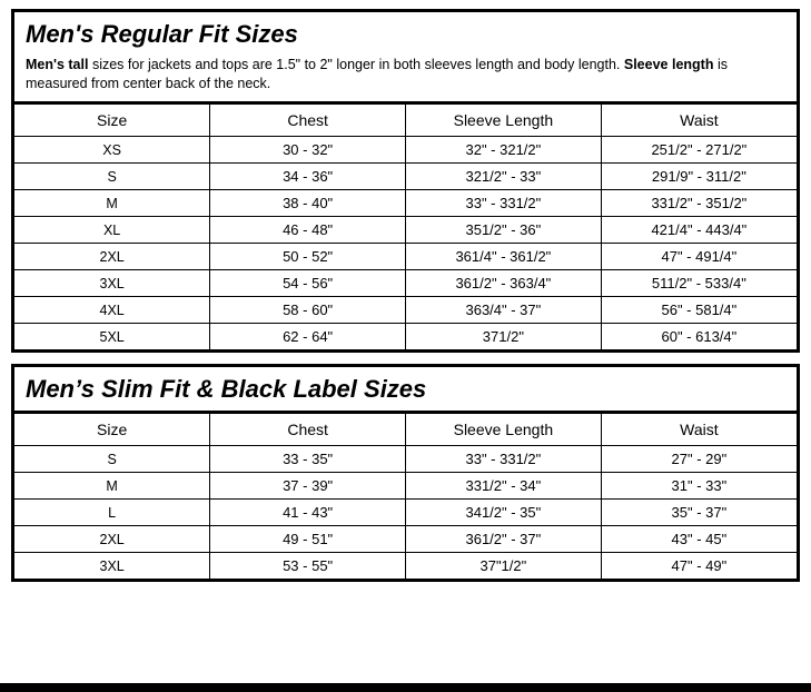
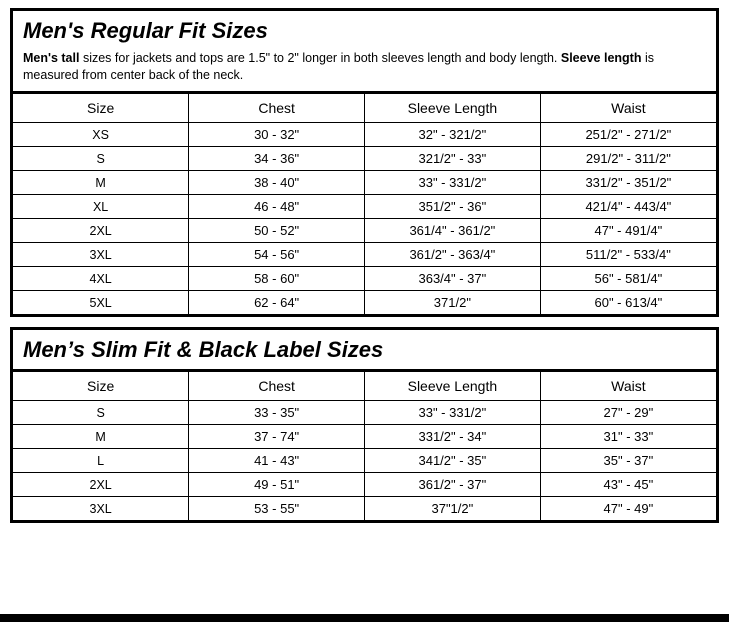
  Men's Regular Fit Sizes
  Men's tall sizes for jackets and tops are 1.5" to 2" longer in both sleeves length and body length. Sleeve length is measured from center back of the neck.
  Size	Chest	Sleeve Length	Waist
  XS	30 - 32"	32" - 321/2"	251/2" - 271/2"
- S	34 - 36"	321/2" - 33"	291/9" - 311/2"
+ S	34 - 36"	321/2" - 33"	291/2" - 311/2"
  M	38 - 40"	33" - 331/2"	331/2" - 351/2"
  XL	46 - 48"	351/2" - 36"	421/4" - 443/4"
  2XL	50 - 52"	361/4" - 361/2"	47" - 491/4"
  3XL	54 - 56"	361/2" - 363/4"	511/2" - 533/4"
  4XL	58 - 60"	363/4" - 37"	56" - 581/4"
  5XL	62 - 64"	371/2"	60" - 613/4"
  Men’s Slim Fit & Black Label Sizes
  Size	Chest	Sleeve Length	Waist
  S	33 - 35"	33" - 331/2"	27" - 29"
- M	37 - 39"	331/2" - 34"	31" - 33"
+ M	37 - 74"	331/2" - 34"	31" - 33"
  L	41 - 43"	341/2" - 35"	35" - 37"
  2XL	49 - 51"	361/2" - 37"	43" - 45"
  3XL	53 - 55"	37"1/2"	47" - 49"
